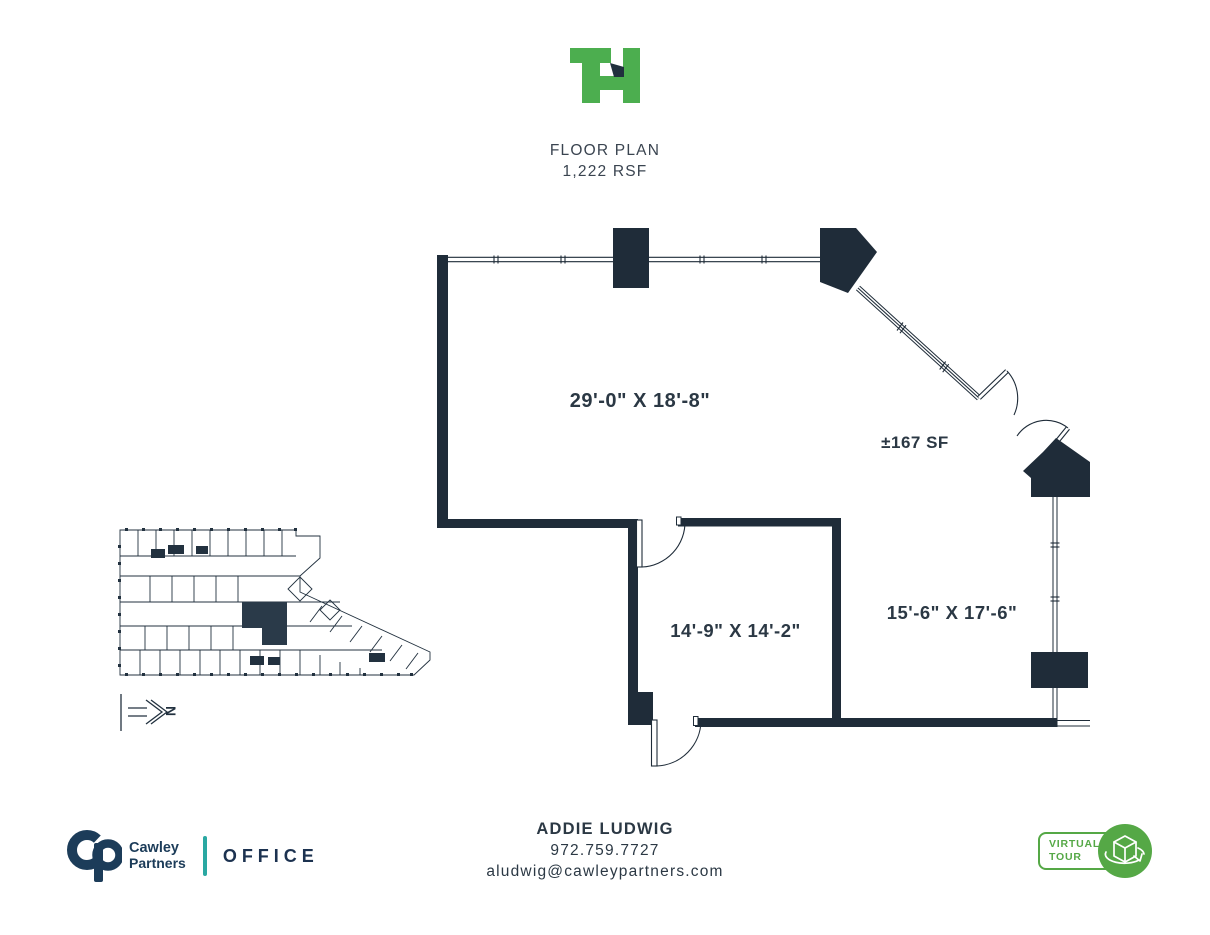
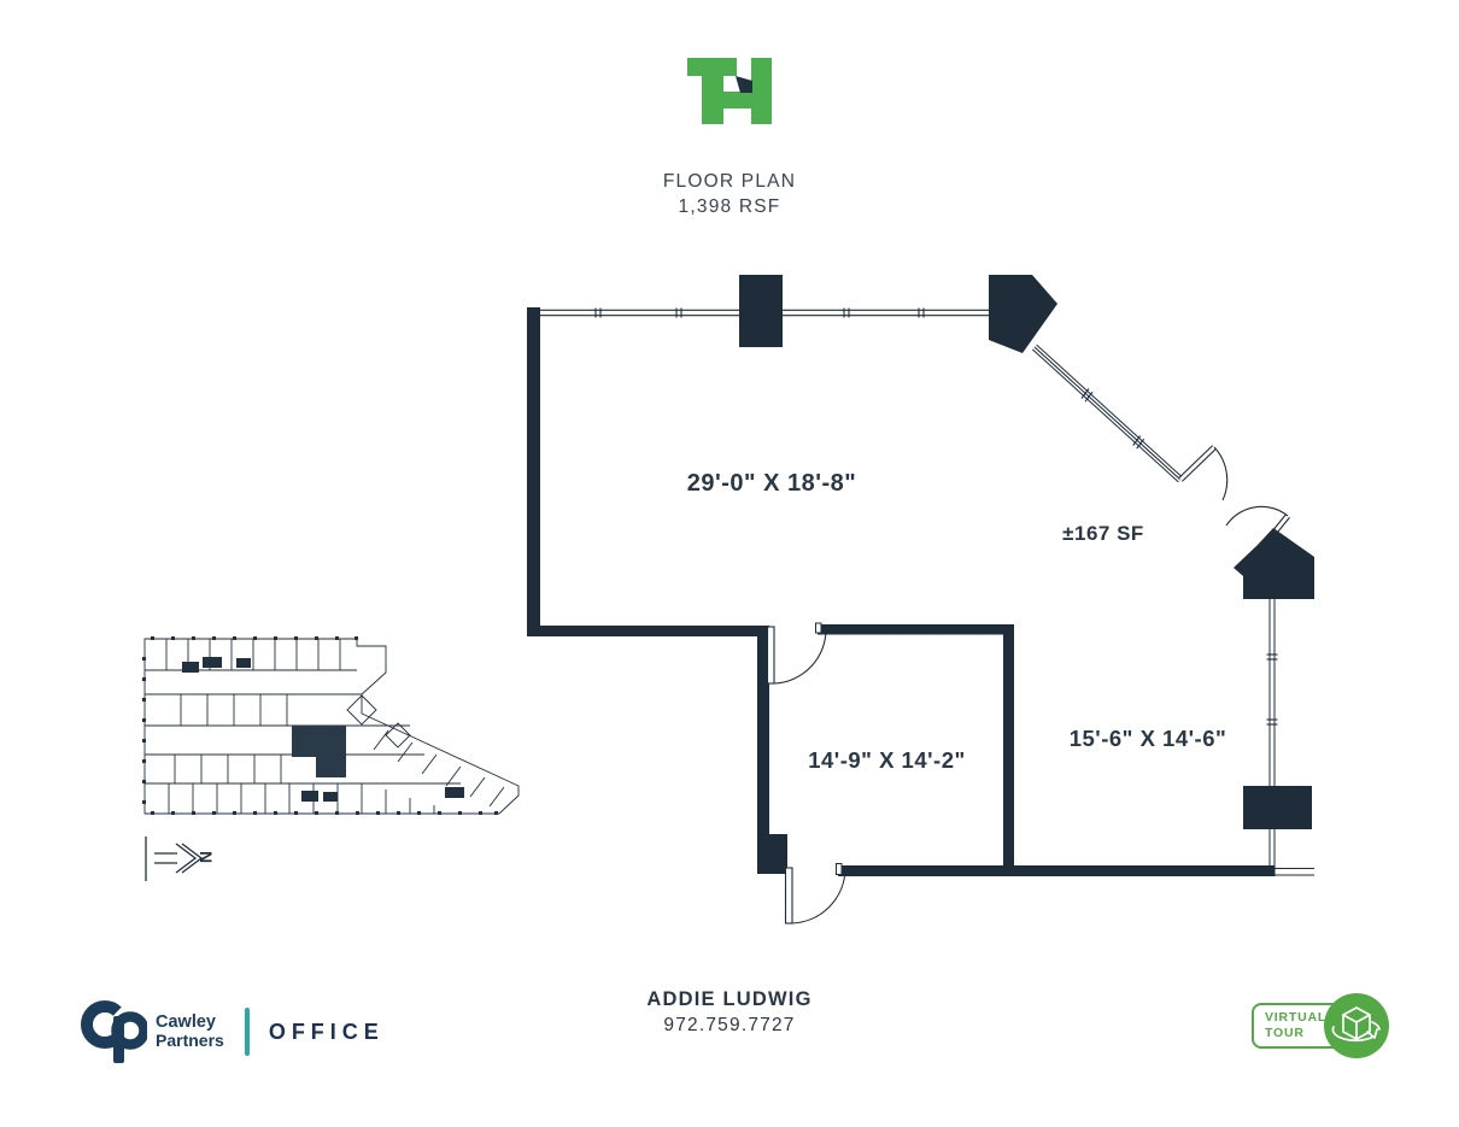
  FLOOR PLAN
- 1,222 RSF
+ 1,398 RSF
  29'-0" X 18'-8"
  ±167 SF
  14'-9" X 14'-2"
- 15'-6" X 17'-6"
+ 15'-6" X 14'-6"
  Cawley
  Partners
  OFFICE
  ADDIE LUDWIG
  972.759.7727
- aludwig@cawleypartners.com
  VIRTUAL
  TOUR
